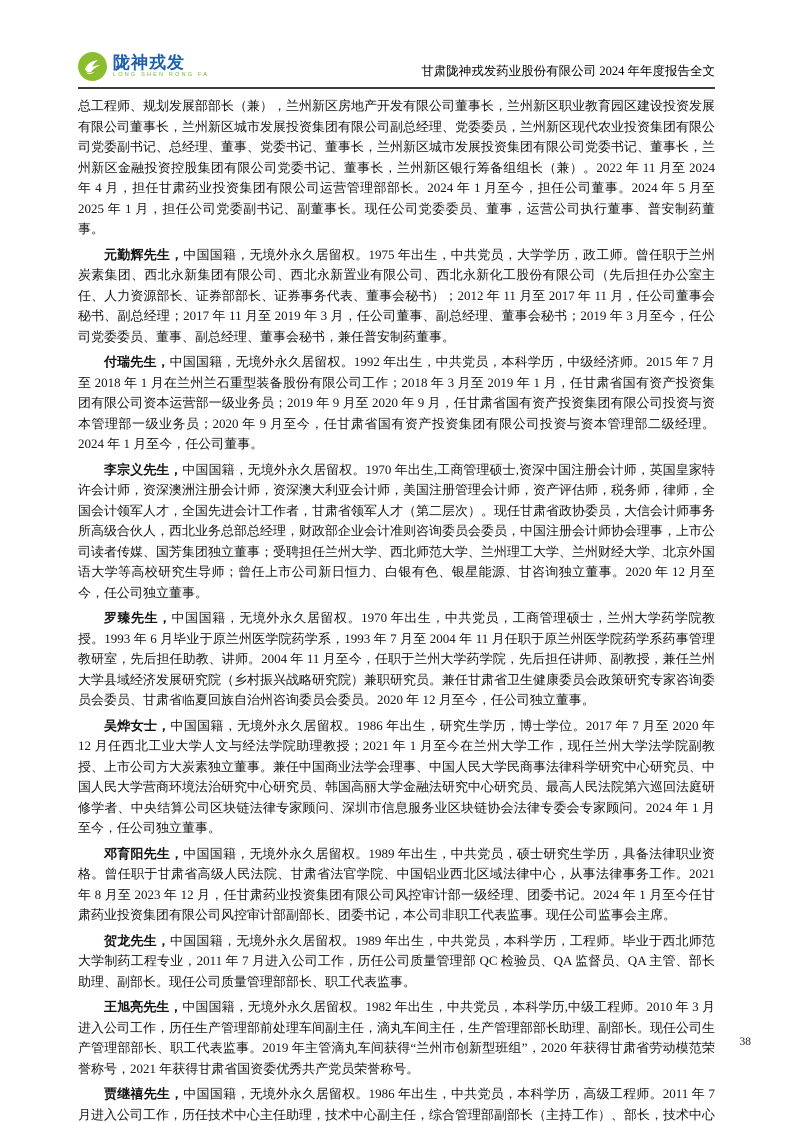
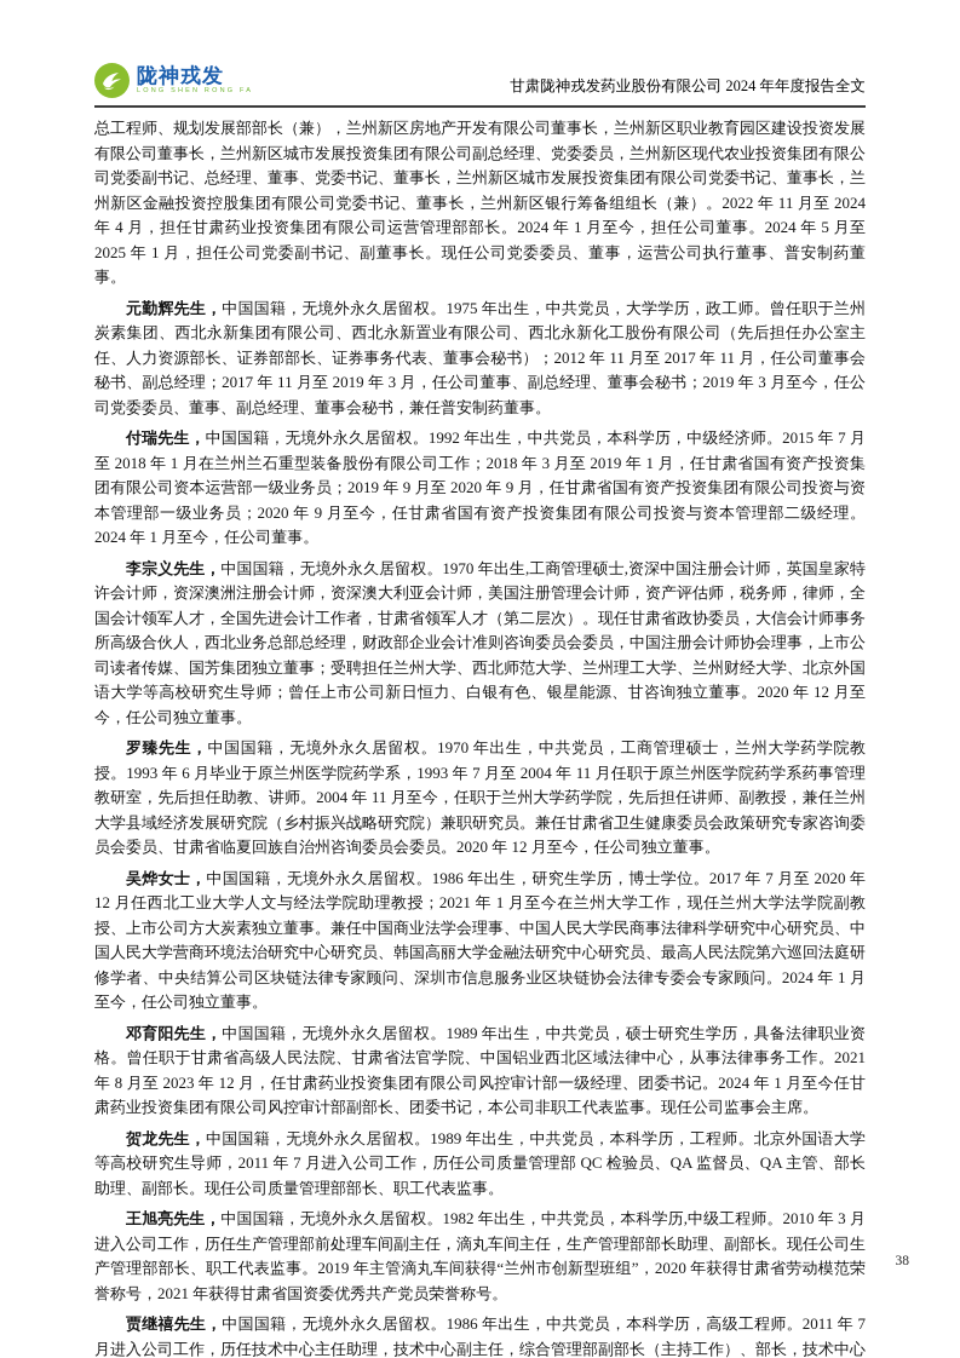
  陇神戎发
  甘肃陇神戎发药业股份有限公司 2024 年年度报告全文
  总工程师、规划发展部部长（兼），兰州新区房地产开发有限公司董事长，兰州新区职业教育园区建设投资发展有限公司董事长，兰州新区城市发展投资集团有限公司副总经理、党委委员，兰州新区现代农业投资集团有限公司党委副书记、总经理、董事、党委书记、董事长，兰州新区城市发展投资集团有限公司党委书记、董事长，兰州新区金融投资控股集团有限公司党委书记、董事长，兰州新区银行筹备组组长（兼）。2022 年 11 月至 2024 年 4 月，担任甘肃药业投资集团有限公司运营管理部部长。2024 年 1 月至今，担任公司董事。2024 年 5 月至 2025 年 1 月，担任公司党委副书记、副董事长。现任公司党委委员、董事，运营公司执行董事、普安制药董事。
  元勤辉先生，中国国籍，无境外永久居留权。1975 年出生，中共党员，大学学历，政工师。曾任职于兰州炭素集团、西北永新集团有限公司、西北永新置业有限公司、西北永新化工股份有限公司（先后担任办公室主任、人力资源部长、证券部部长、证券事务代表、董事会秘书）；2012 年 11 月至 2017 年 11 月，任公司董事会秘书、副总经理；2017 年 11 月至 2019 年 3 月，任公司董事、副总经理、董事会秘书；2019 年 3 月至今，任公司党委委员、董事、副总经理、董事会秘书，兼任普安制药董事。
  付瑞先生，中国国籍，无境外永久居留权。1992 年出生，中共党员，本科学历，中级经济师。2015 年 7 月至 2018 年 1 月在兰州兰石重型装备股份有限公司工作；2018 年 3 月至 2019 年 1 月，任甘肃省国有资产投资集团有限公司资本运营部一级业务员；2019 年 9 月至 2020 年 9 月，任甘肃省国有资产投资集团有限公司投资与资本管理部一级业务员；2020 年 9 月至今，任甘肃省国有资产投资集团有限公司投资与资本管理部二级经理。2024 年 1 月至今，任公司董事。
  李宗义先生，中国国籍，无境外永久居留权。1970 年出生,工商管理硕士,资深中国注册会计师，英国皇家特许会计师，资深澳洲注册会计师，资深澳大利亚会计师，美国注册管理会计师，资产评估师，税务师，律师，全国会计领军人才，全国先进会计工作者，甘肃省领军人才（第二层次）。现任甘肃省政协委员，大信会计师事务所高级合伙人，西北业务总部总经理，财政部企业会计准则咨询委员会委员，中国注册会计师协会理事，上市公司读者传媒、国芳集团独立董事；受聘担任兰州大学、西北师范大学、兰州理工大学、兰州财经大学、北京外国语大学等高校研究生导师；曾任上市公司新日恒力、白银有色、银星能源、甘咨询独立董事。2020 年 12 月至今，任公司独立董事。
  罗臻先生，中国国籍，无境外永久居留权。1970 年出生，中共党员，工商管理硕士，兰州大学药学院教授。1993 年 6 月毕业于原兰州医学院药学系，1993 年 7 月至 2004 年 11 月任职于原兰州医学院药学系药事管理教研室，先后担任助教、讲师。2004 年 11 月至今，任职于兰州大学药学院，先后担任讲师、副教授，兼任兰州大学县域经济发展研究院（乡村振兴战略研究院）兼职研究员。兼任甘肃省卫生健康委员会政策研究专家咨询委员会委员、甘肃省临夏回族自治州咨询委员会委员。2020 年 12 月至今，任公司独立董事。
  吴烨女士，中国国籍，无境外永久居留权。1986 年出生，研究生学历，博士学位。2017 年 7 月至 2020 年 12 月任西北工业大学人文与经法学院助理教授；2021 年 1 月至今在兰州大学工作，现任兰州大学法学院副教授、上市公司方大炭素独立董事。兼任中国商业法学会理事、中国人民大学民商事法律科学研究中心研究员、中国人民大学营商环境法治研究中心研究员、韩国高丽大学金融法研究中心研究员、最高人民法院第六巡回法庭研修学者、中央结算公司区块链法律专家顾问、深圳市信息服务业区块链协会法律专委会专家顾问。2024 年 1 月至今，任公司独立董事。
  邓育阳先生，中国国籍，无境外永久居留权。1989 年出生，中共党员，硕士研究生学历，具备法律职业资格。曾任职于甘肃省高级人民法院、甘肃省法官学院、中国铝业西北区域法律中心，从事法律事务工作。2021 年 8 月至 2023 年 12 月，任甘肃药业投资集团有限公司风控审计部一级经理、团委书记。2024 年 1 月至今任甘肃药业投资集团有限公司风控审计部副部长、团委书记，本公司非职工代表监事。现任公司监事会主席。
- 贺龙先生，中国国籍，无境外永久居留权。1989 年出生，中共党员，本科学历，工程师。毕业于西北师范大学制药工程专业，2011 年 7 月进入公司工作，历任公司质量管理部 QC 检验员、QA 监督员、QA 主管、部长助理、副部长。现任公司质量管理部部长、职工代表监事。
+ 贺龙先生，中国国籍，无境外永久居留权。1989 年出生，中共党员，本科学历，工程师。北京外国语大学等高校研究生导师，2011 年 7 月进入公司工作，历任公司质量管理部 QC 检验员、QA 监督员、QA 主管、部长助理、副部长。现任公司质量管理部部长、职工代表监事。
  王旭亮先生，中国国籍，无境外永久居留权。1982 年出生，中共党员，本科学历,中级工程师。2010 年 3 月进入公司工作，历任生产管理部前处理车间副主任，滴丸车间主任，生产管理部部长助理、副部长。现任公司生产管理部部长、职工代表监事。2019 年主管滴丸车间获得“兰州市创新型班组”，2020 年获得甘肃省劳动模范荣誉称号，2021 年获得甘肃省国资委优秀共产党员荣誉称号。
  贾继禧先生，中国国籍，无境外永久居留权。1986 年出生，中共党员，本科学历，高级工程师。2011 年 7 月进入公司工作，历任技术中心主任助理，技术中心副主任，综合管理部副部长（主持工作）、部长，技术中心
  38
